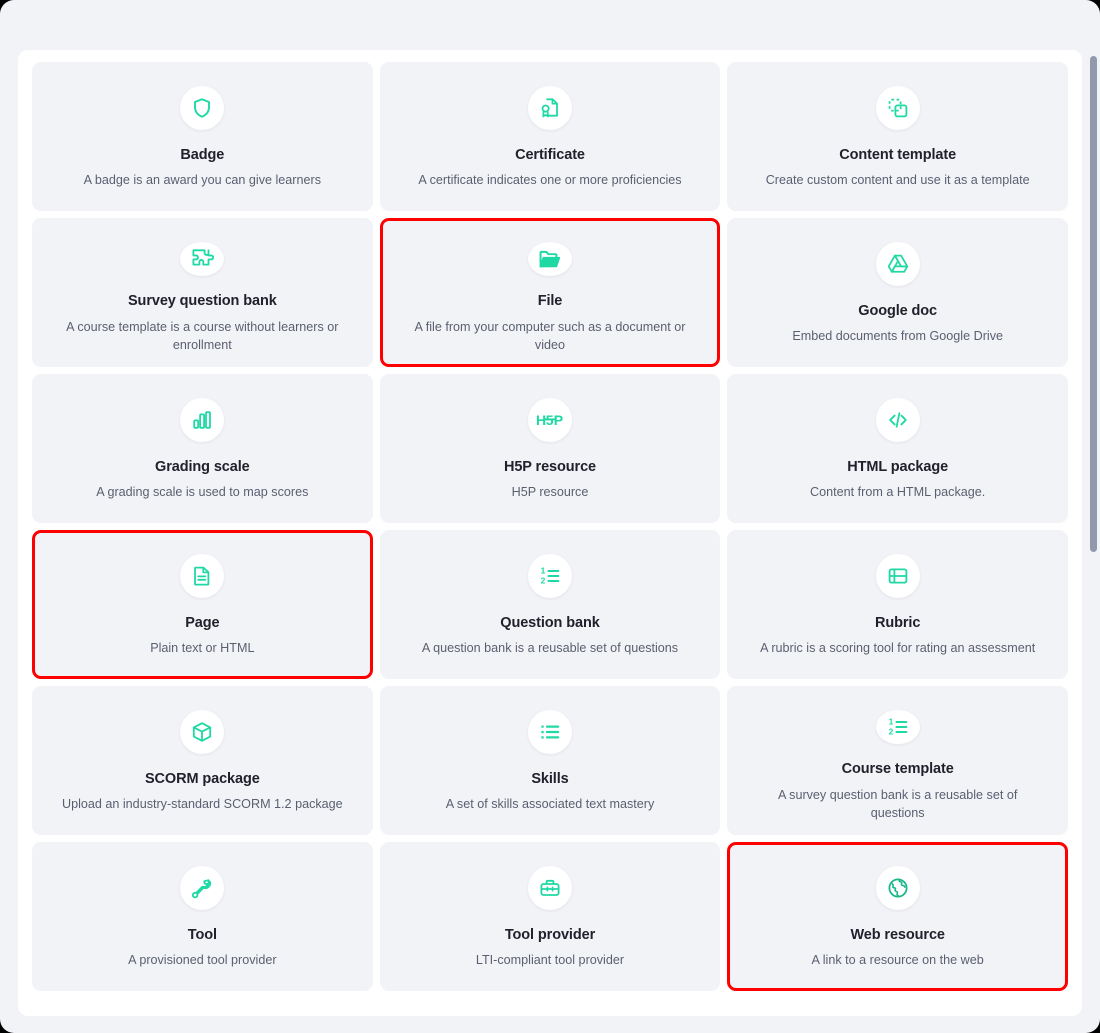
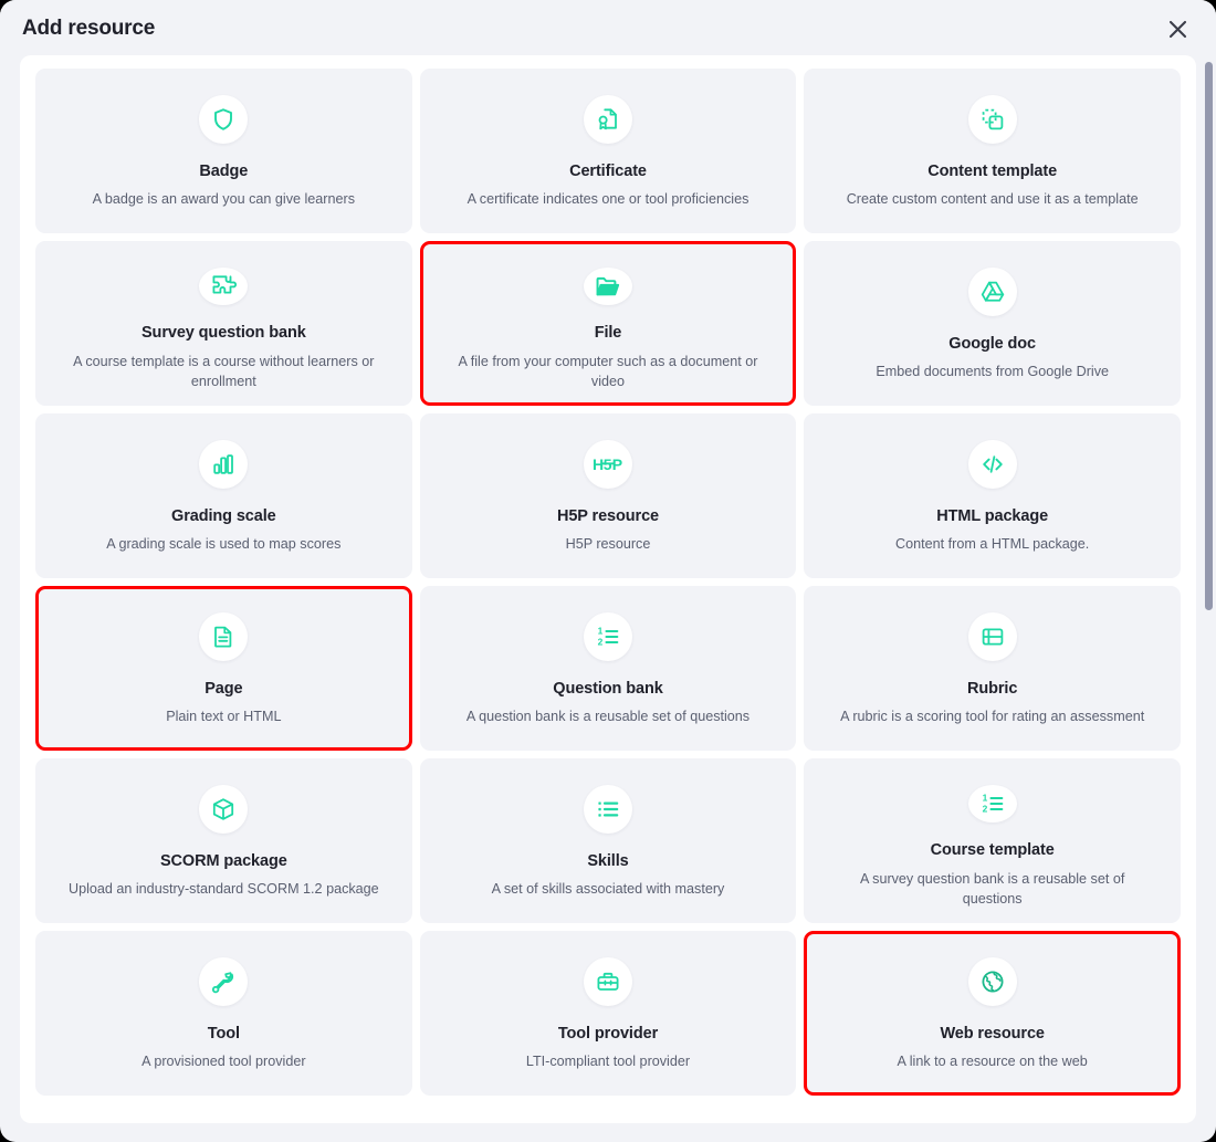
+ Add resource
  Badge
  A badge is an award you can give learners
  Certificate
- A certificate indicates one or more proficiencies
+ A certificate indicates one or tool proficiencies
  Content template
  Create custom content and use it as a template
  Survey question bank
  A course template is a course without learners or enrollment
  File
  A file from your computer such as a document or video
  Google doc
  Embed documents from Google Drive
  Grading scale
  A grading scale is used to map scores
  H
  P
  H5P resource
  H5P resource
  HTML package
  Content from a HTML package.
  Page
  Plain text or HTML
  1
  2
  Question bank
  A question bank is a reusable set of questions
  Rubric
  A rubric is a scoring tool for rating an assessment
  SCORM package
  Upload an industry-standard SCORM 1.2 package
  Skills
- A set of skills associated text mastery
+ A set of skills associated with mastery
  1
  2
  Course template
  A survey question bank is a reusable set of questions
  Tool
  A provisioned tool provider
  Tool provider
  LTI-compliant tool provider
  Web resource
  A link to a resource on the web
